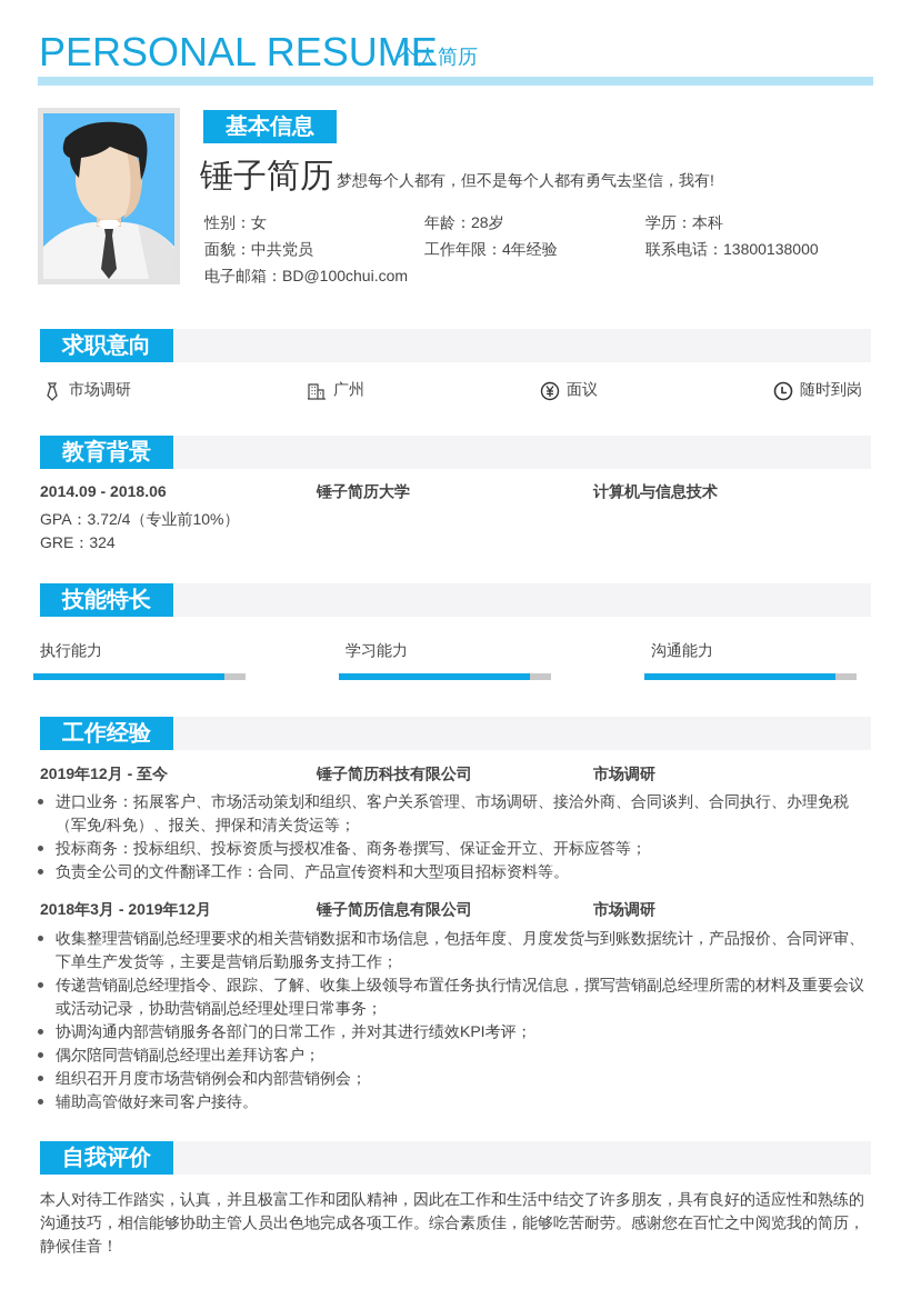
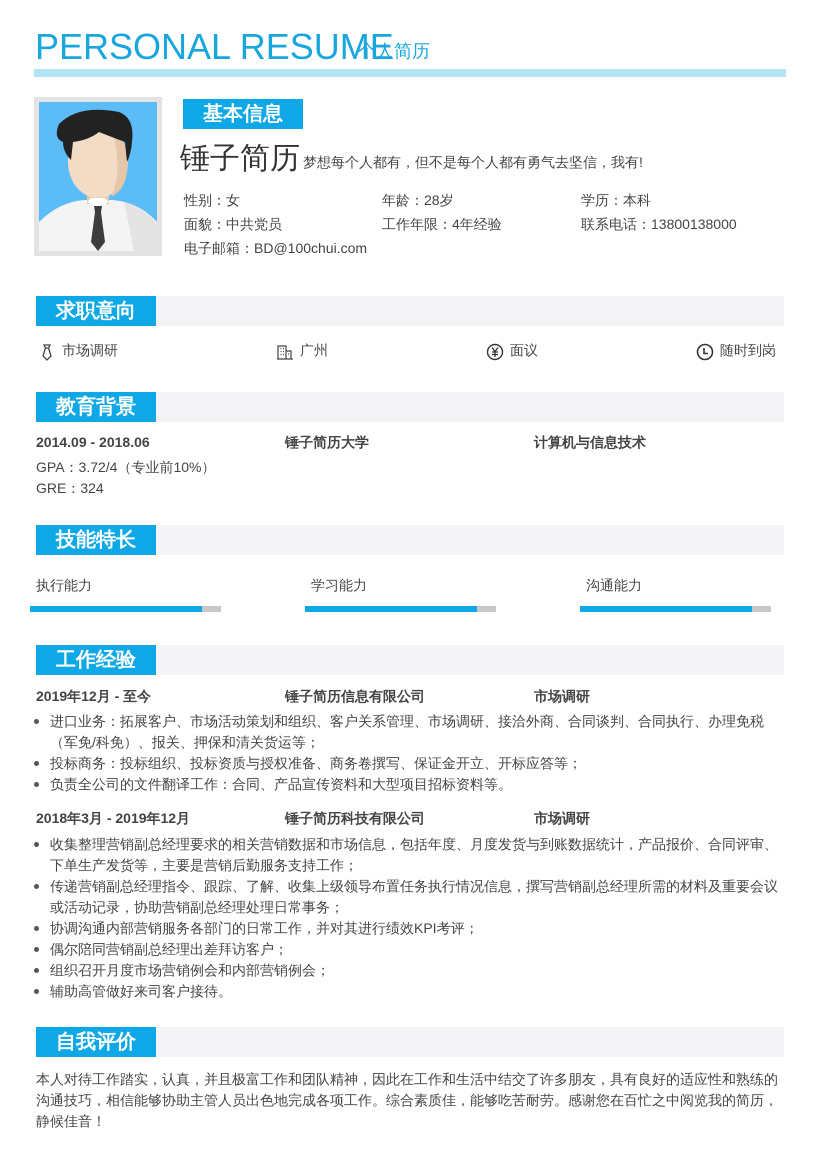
  PERSONAL RESUME
  个人简历
  基本信息
  锤子简历
  梦想每个人都有，但不是每个人都有勇气去坚信，我有!
  性别：女
  年龄：28岁
  学历：本科
  面貌：中共党员
  工作年限：4年经验
  联系电话：13800138000
  电子邮箱：BD@100chui.com
  求职意向
  市场调研
  广州
  面议
  随时到岗
  教育背景
  2014.09 - 2018.06
  锤子简历大学
  计算机与信息技术
  GPA：3.72/4（专业前10%）
  GRE：324
  技能特长
  执行能力
  学习能力
  沟通能力
  工作经验
  2019年12月 - 至今
- 锤子简历科技有限公司
+ 锤子简历信息有限公司
  市场调研
  进口业务：拓展客户、市场活动策划和组织、客户关系管理、市场调研、接洽外商、合同谈判、合同执行、办理免税（军免/科免）、报关、押保和清关货运等；
  投标商务：投标组织、投标资质与授权准备、商务卷撰写、保证金开立、开标应答等；
  负责全公司的文件翻译工作：合同、产品宣传资料和大型项目招标资料等。
  2018年3月 - 2019年12月
- 锤子简历信息有限公司
+ 锤子简历科技有限公司
  市场调研
  收集整理营销副总经理要求的相关营销数据和市场信息，包括年度、月度发货与到账数据统计，产品报价、合同评审、下单生产发货等，主要是营销后勤服务支持工作；
  传递营销副总经理指令、跟踪、了解、收集上级领导布置任务执行情况信息，撰写营销副总经理所需的材料及重要会议或活动记录，协助营销副总经理处理日常事务；
  协调沟通内部营销服务各部门的日常工作，并对其进行绩效KPI考评；
  偶尔陪同营销副总经理出差拜访客户；
  组织召开月度市场营销例会和内部营销例会；
  辅助高管做好来司客户接待。
  自我评价
  本人对待工作踏实，认真，并且极富工作和团队精神，因此在工作和生活中结交了许多朋友，具有良好的适应性和熟练的沟通技巧，相信能够协助主管人员出色地完成各项工作。综合素质佳，能够吃苦耐劳。感谢您在百忙之中阅览我的简历，静候佳音！
